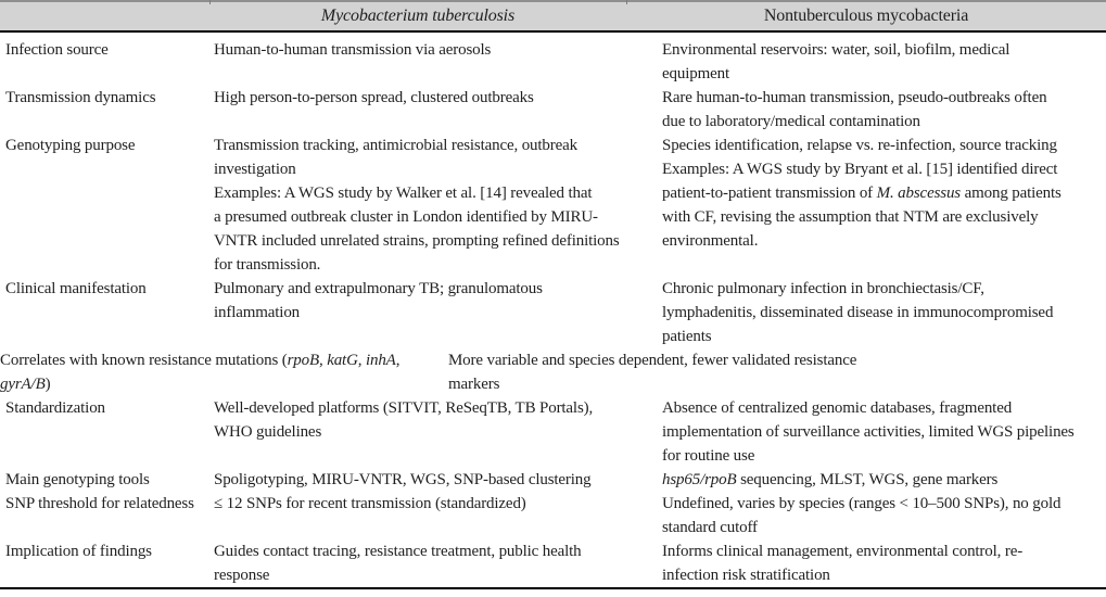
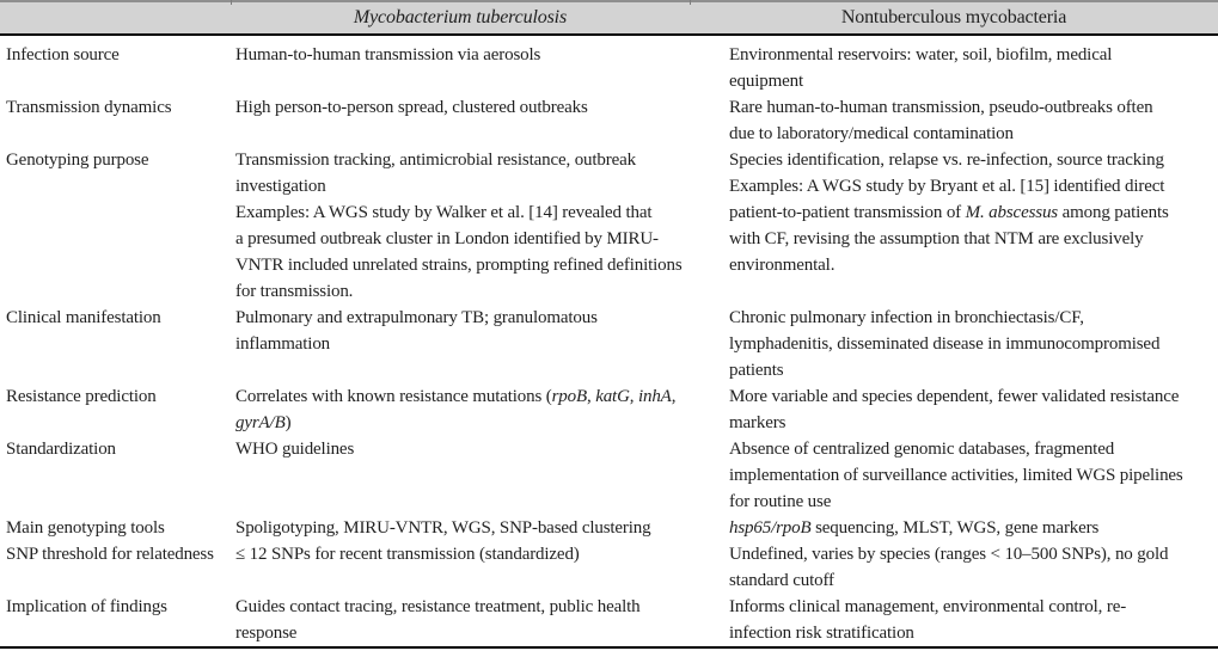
  Mycobacterium tuberculosis
  Nontuberculous mycobacteria
  Infection source
  Human-to-human transmission via aerosols
  Environmental reservoirs: water, soil, biofilm, medical
  equipment
  Transmission dynamics
  High person-to-person spread, clustered outbreaks
  Rare human-to-human transmission, pseudo-outbreaks often
  due to laboratory/medical contamination
  Genotyping purpose
  Transmission tracking, antimicrobial resistance, outbreak
  investigation
  Examples: A WGS study by Walker et al. [14] revealed that
  a presumed outbreak cluster in London identified by MIRU-
  VNTR included unrelated strains, prompting refined definitions
  for transmission.
  Species identification, relapse vs. re-infection, source tracking
  Examples: A WGS study by Bryant et al. [15] identified direct
  patient-to-patient transmission of M. abscessus among patients
  with CF, revising the assumption that NTM are exclusively
  environmental.
  Clinical manifestation
  Pulmonary and extrapulmonary TB; granulomatous
  inflammation
  Chronic pulmonary infection in bronchiectasis/CF,
  lymphadenitis, disseminated disease in immunocompromised
  patients
+ Resistance prediction
  Correlates with known resistance mutations (rpoB, katG, inhA,
  gyrA/B)
  More variable and species dependent, fewer validated resistance
  markers
  Standardization
- Well-developed platforms (SITVIT, ReSeqTB, TB Portals),
  WHO guidelines
  Absence of centralized genomic databases, fragmented
  implementation of surveillance activities, limited WGS pipelines
  for routine use
  Main genotyping tools
  Spoligotyping, MIRU-VNTR, WGS, SNP-based clustering
  hsp65/rpoB sequencing, MLST, WGS, gene markers
  SNP threshold for relatedness
  ≤ 12 SNPs for recent transmission (standardized)
  Undefined, varies by species (ranges < 10–500 SNPs), no gold
  standard cutoff
  Implication of findings
  Guides contact tracing, resistance treatment, public health
  response
  Informs clinical management, environmental control, re-
  infection risk stratification
